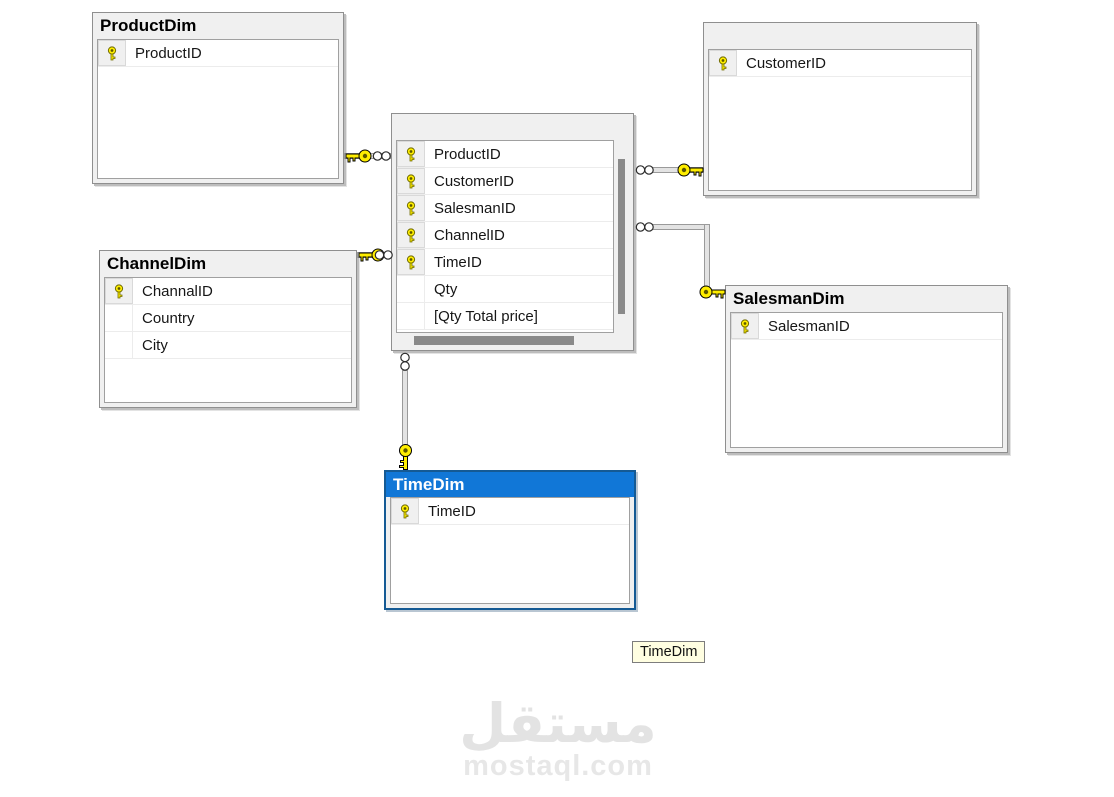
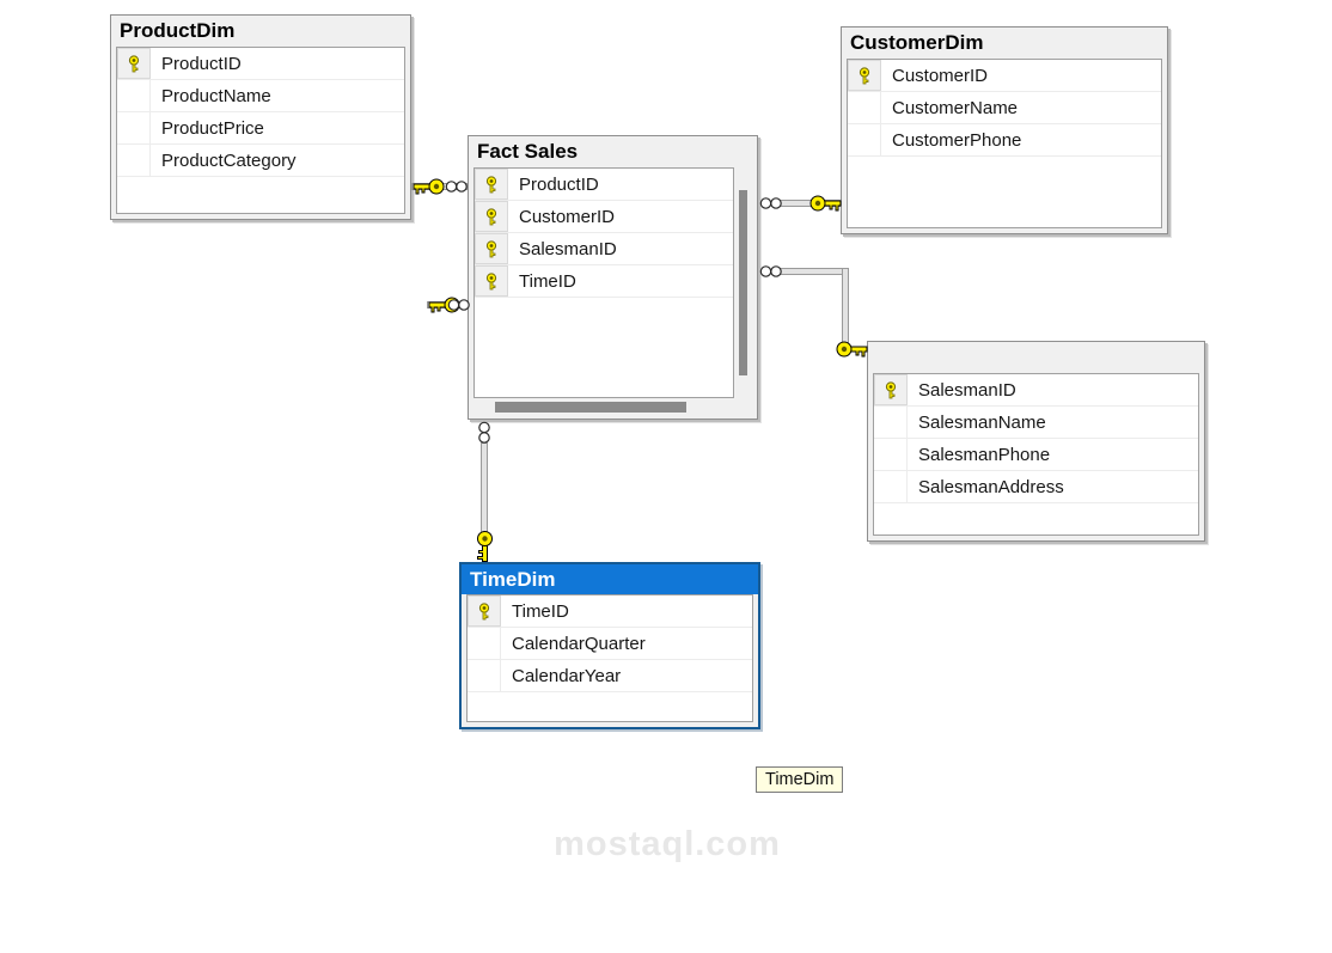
  ProductDim
  ProductID
+ ProductName
+ ProductPrice
+ ProductCategory
+ CustomerDim
  CustomerID
+ CustomerName
+ CustomerPhone
+ Fact Sales
  ProductID
  CustomerID
  SalesmanID
- ChannelID
  TimeID
- Qty
- [Qty Total price]
- ChannelDim
- ChannalID
- Country
- City
- SalesmanDim
  SalesmanID
+ SalesmanName
+ SalesmanPhone
+ SalesmanAddress
  TimeDim
  TimeID
+ CalendarQuarter
+ CalendarYear
  TimeDim
- مستقل
  mostaql.com
